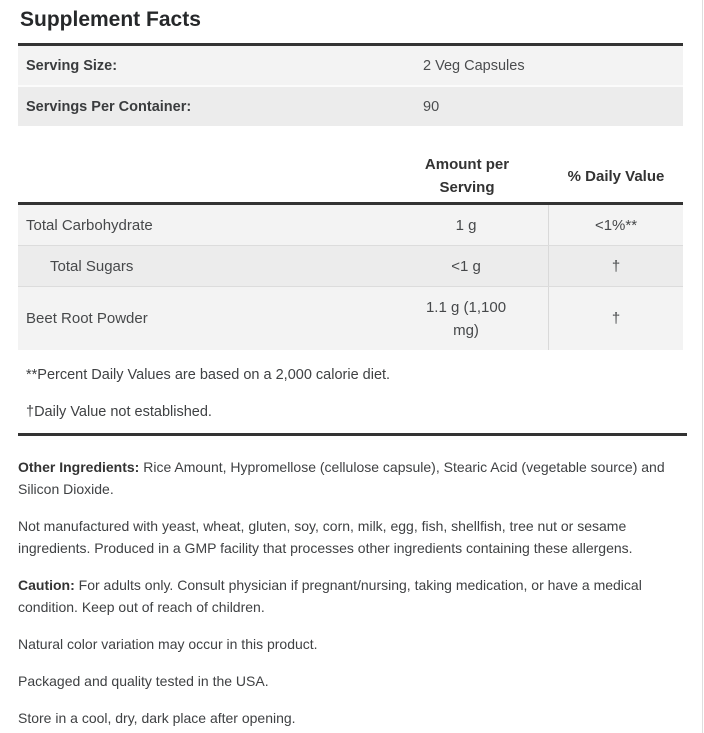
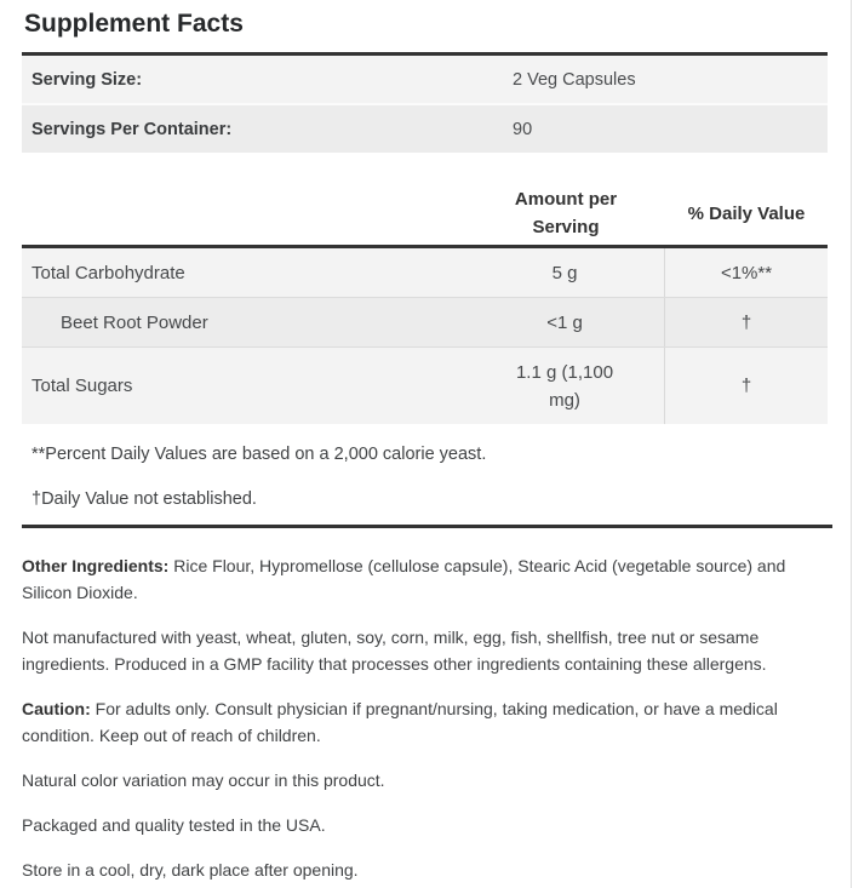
  Supplement Facts
  Serving Size:
  2 Veg Capsules
  Servings Per Container:
  90
  Amount per Serving
  % Daily Value
  Total Carbohydrate
- 1 g
+ 5 g
  <1%**
- Total Sugars
+ Beet Root Powder
  <1 g
  †
- Beet Root Powder
+ Total Sugars
  1.1 g (1,100 mg)
  †
- **Percent Daily Values are based on a 2,000 calorie diet.
+ **Percent Daily Values are based on a 2,000 calorie yeast.
  †Daily Value not established.
- Other Ingredients: Rice Amount, Hypromellose (cellulose capsule), Stearic Acid (vegetable source) and Silicon Dioxide.
+ Other Ingredients: Rice Flour, Hypromellose (cellulose capsule), Stearic Acid (vegetable source) and Silicon Dioxide.
  Not manufactured with yeast, wheat, gluten, soy, corn, milk, egg, fish, shellfish, tree nut or sesame ingredients. Produced in a GMP facility that processes other ingredients containing these allergens.
  Caution: For adults only. Consult physician if pregnant/nursing, taking medication, or have a medical condition. Keep out of reach of children.
  Natural color variation may occur in this product.
  Packaged and quality tested in the USA.
  Store in a cool, dry, dark place after opening.
